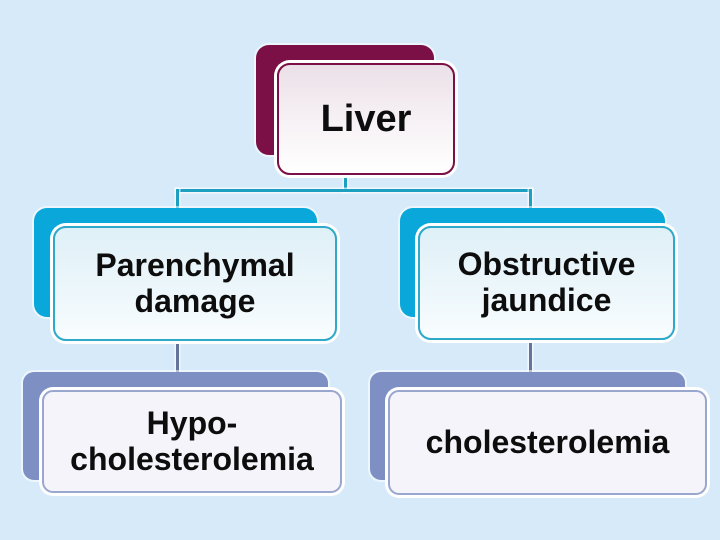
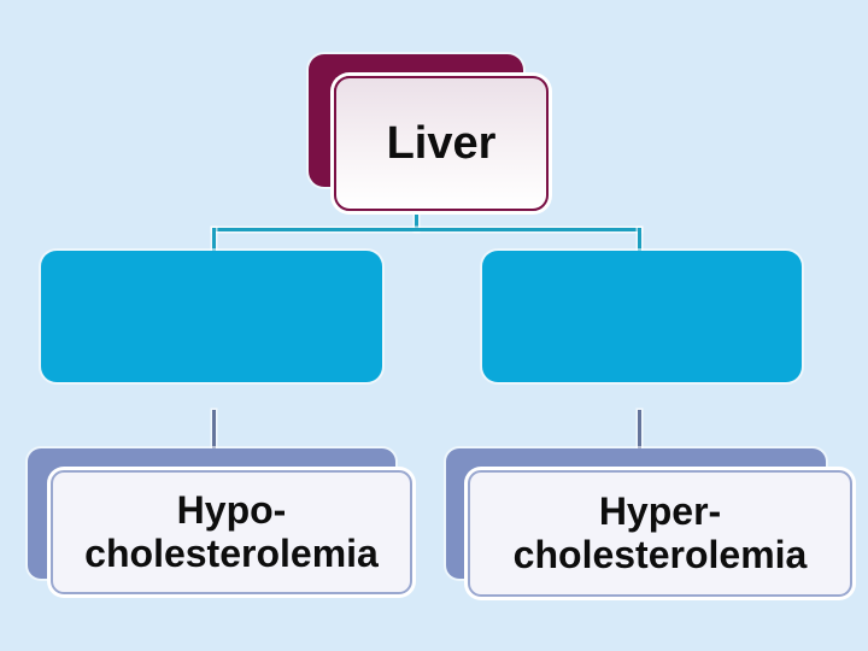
  Liver
- Parenchymal
- damage
- Obstructive
- jaundice
  Hypo-
  cholesterolemia
+ Hyper-
  cholesterolemia
